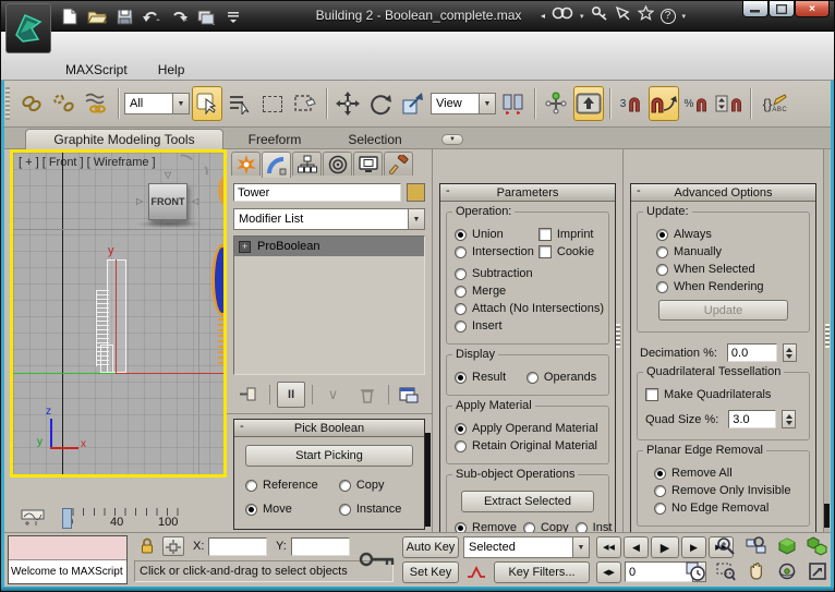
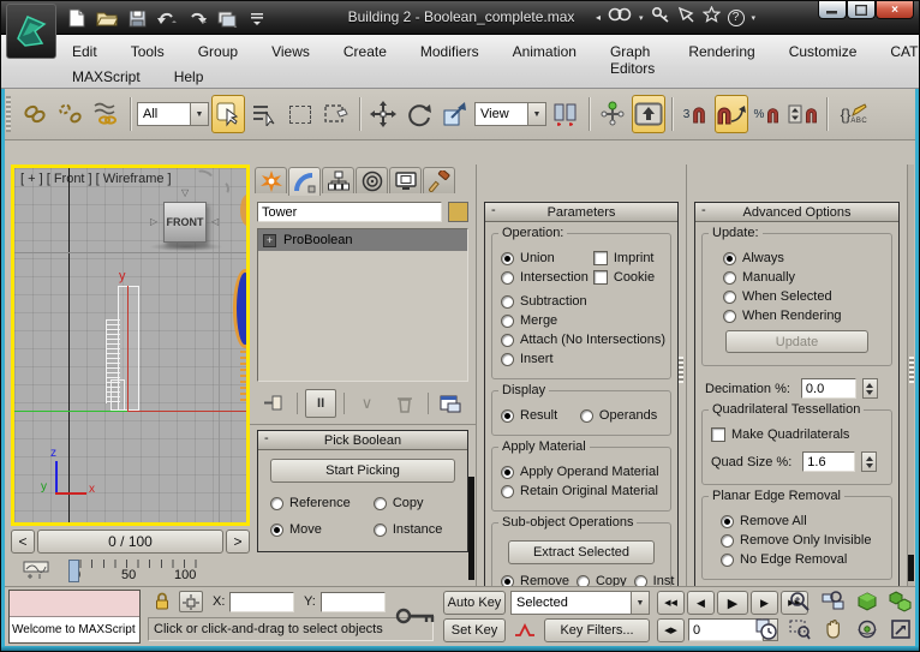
  Building 2 - Boolean_complete.max
  ◂
  ?
  ×
+ Edit
+ Tools
+ Group
+ Views
+ Create
+ Modifiers
+ Animation
+ Graph Editors
+ Rendering
+ Customize
+ CAT
  MAXScript
  Help
  All
  View
  3
  %
  {}
- Graphite Modeling Tools
- Freeform
- Selection
  [ + ] [ Front ] [ Wireframe ]
  ▽
  ▷
  ◁
  FRONT
  y
  z
  x
  y
+ <
+ 0 / 100
+ >
- 40
+ 50
  100
  Tower
- Modifier List
  +
  ProBoolean
  II
  ∨
  -
  Pick Boolean
  Start Picking
  Reference
  Copy
  Move
  Instance
  -
  Parameters
  Operation:
  Union
  Intersection
  Imprint
  Cookie
  Subtraction
  Merge
  Attach (No Intersections)
  Insert
  Display
  Result
  Operands
  Apply Material
  Apply Operand Material
  Retain Original Material
  Sub-object Operations
  Extract Selected
  Remove
  Copy
  Inst
  -
  Advanced Options
  Update:
  Always
  Manually
  When Selected
  When Rendering
  Update
  Decimation %:
  0.0
  Quadrilateral Tessellation
  Make Quadrilaterals
  Quad Size %:
- 3.0
+ 1.6
  Planar Edge Removal
  Remove All
  Remove Only Invisible
  No Edge Removal
  Welcome to MAXScript
  X:
  Y:
  Click or click-and-drag to select objects
  Auto Key
  Selected
  Set Key
  Key Filters...
  ◀
  ▶
  ▶
  0
